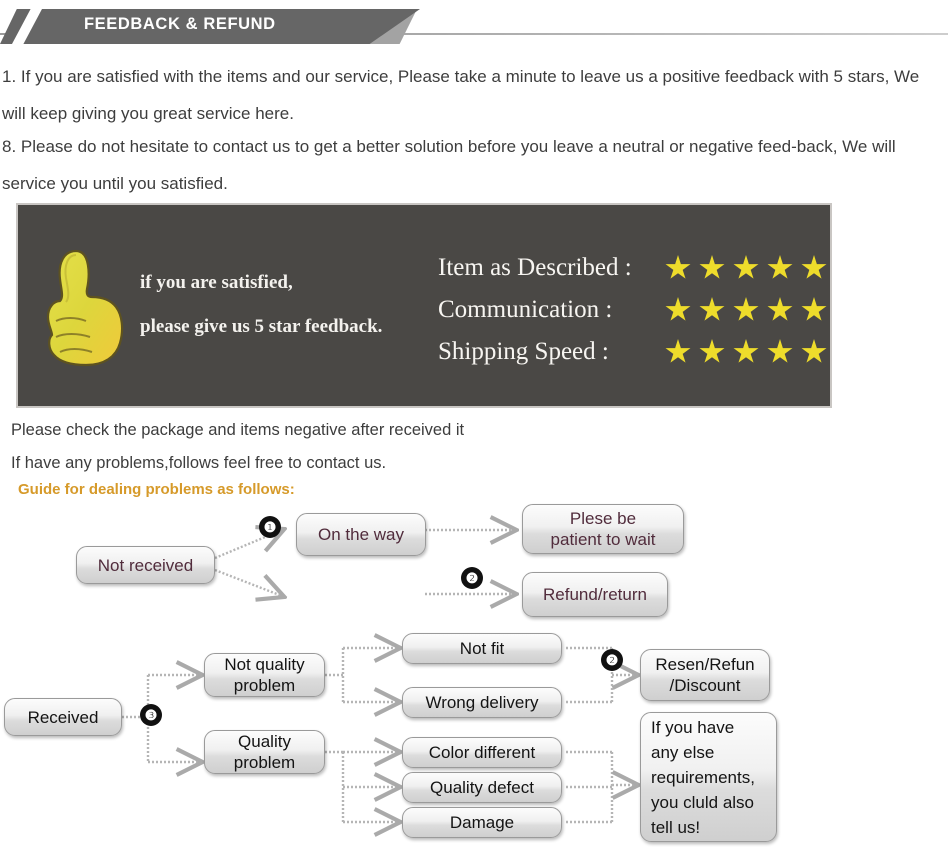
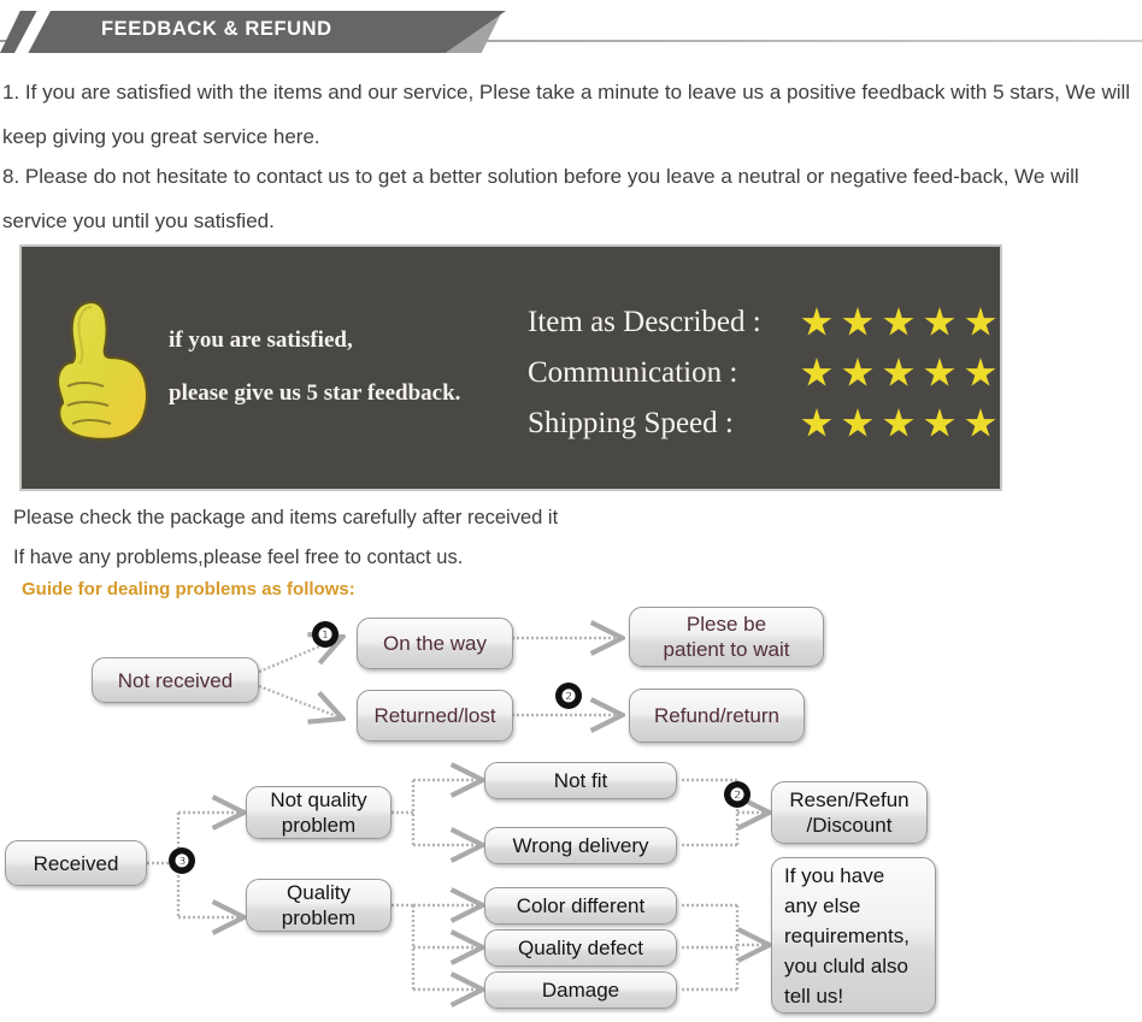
  FEEDBACK & REFUND
- 1. If you are satisfied with the items and our service, Please take a minute to leave us a positive feedback with 5 stars, We will keep giving you great service here.
+ 1. If you are satisfied with the items and our service, Plese take a minute to leave us a positive feedback with 5 stars, We will keep giving you great service here.
  8. Please do not hesitate to contact us to get a better solution before you leave a neutral or negative feed-back, We will service you until you satisfied.
  if you are satisfied,
  please give us 5 star feedback.
  Item as Described :
  Communication :
  Shipping Speed :
- Please check the package and items negative after received it
+ Please check the package and items carefully after received it
- If have any problems,follows feel free to contact us.
+ If have any problems,please feel free to contact us.
  Guide for dealing problems as follows:
  Not received
  On the way
+ Returned/lost
  Plese be
  patient to wait
  Refund/return
  ❶
  ❷
  Received
  Not quality
  problem
  Quality
  problem
  Not fit
  Wrong delivery
  Color different
  Quality defect
  Damage
  Resen/Refun
  /Discount
  If you have
  any else
  requirements,
  you cluld also
  tell us!
  ❸
  ❷
